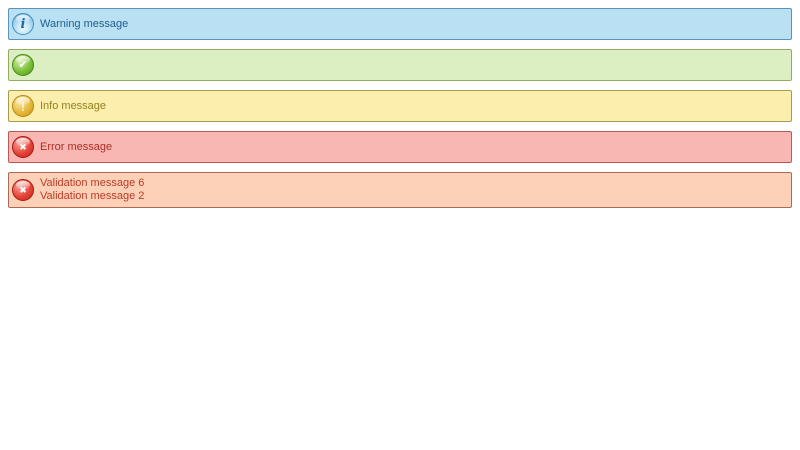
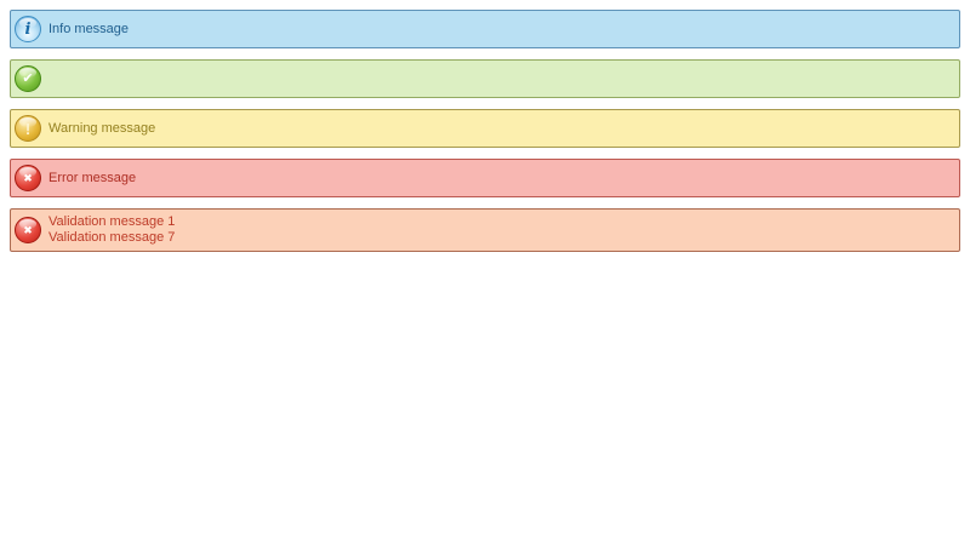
  i
- Warning message
+ Info message
  ✔
  !
- Info message
+ Warning message
  ✖
  Error message
  ✖
- Validation message 6
+ Validation message 1
- Validation message 2
+ Validation message 7
